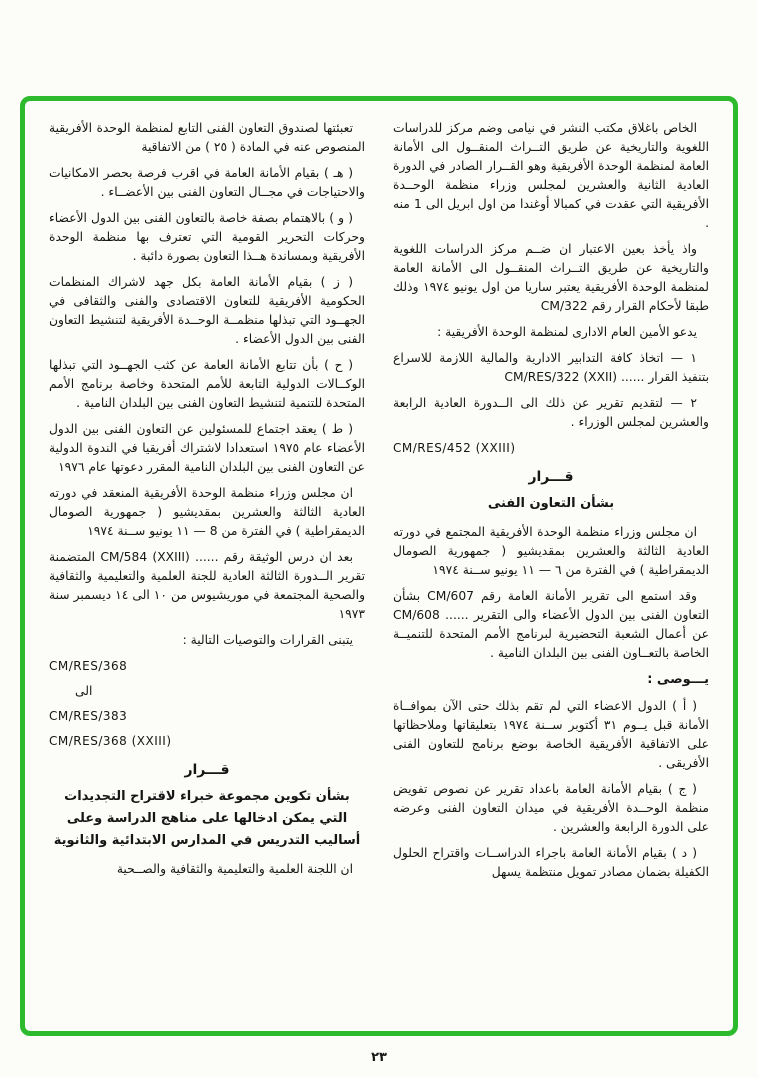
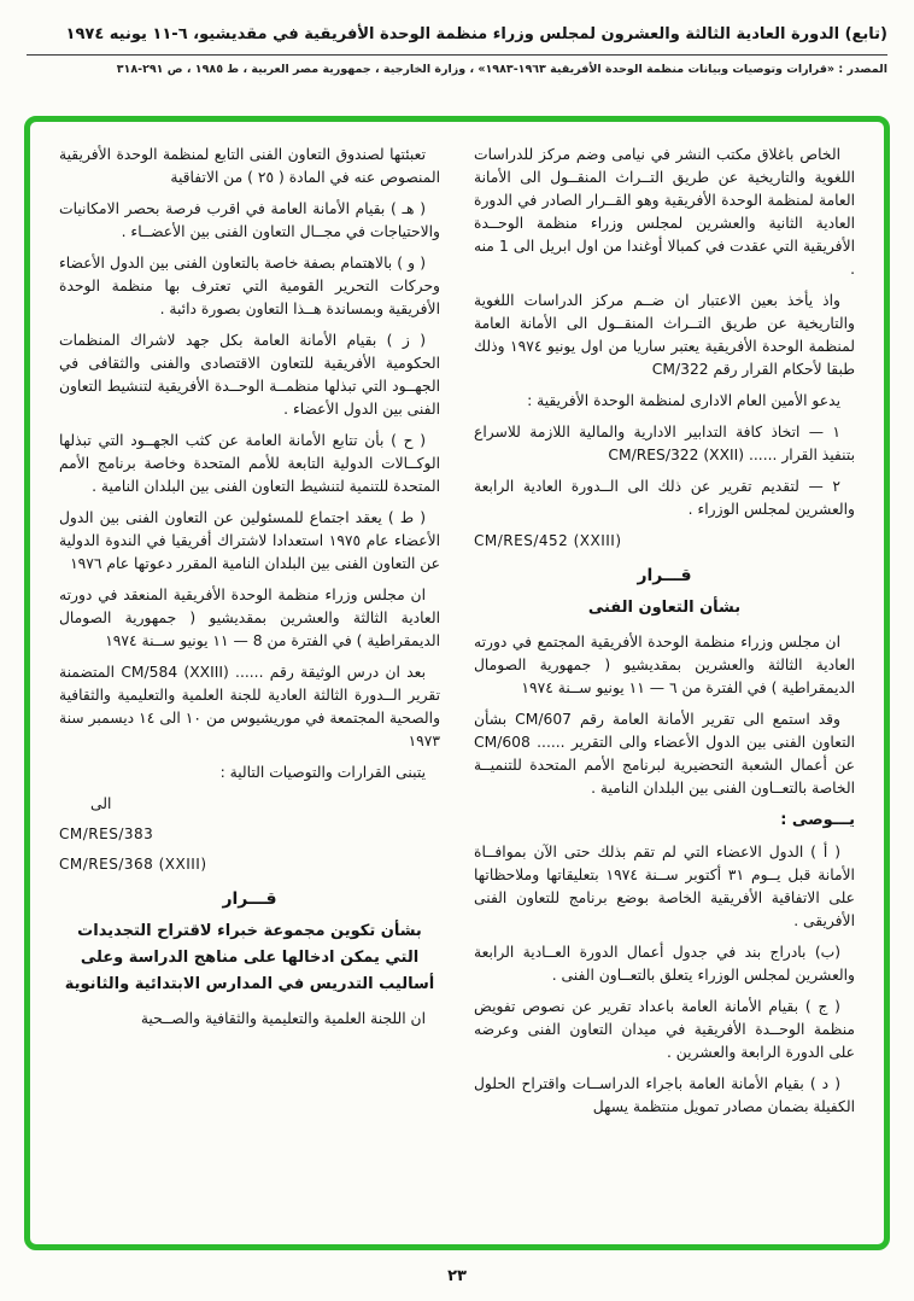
+ (تابع) الدورة العادية الثالثة والعشرون لمجلس وزراء منظمة الوحدة الأفريقية في مقديشيو، ٦-١١ يونيه ١٩٧٤
+ المصدر : «قرارات وتوصيات وبيانات منظمة الوحدة الأفريقية ١٩٦٣-١٩٨٣» ، وزارة الخارجية ، جمهورية مصر العربية ، ط ١٩٨٥ ، ص ٢٩١-٣١٨
  الخاص باغلاق مكتب النشر في نيامى وضم مركز للدراسات اللغوية والتاريخية عن طريق التــراث المنقــول الى الأمانة العامة لمنظمة الوحدة الأفريقية وهو القــرار الصادر في الدورة العادية الثانية والعشرين لمجلس وزراء منظمة الوحــدة الأفريقية التي عقدت في كمبالا أوغندا من اول ابريل الى 1 منه .
  واذ يأخذ بعين الاعتبار ان ضــم مركز الدراسات اللغوية والتاريخية عن طريق التــراث المنقــول الى الأمانة العامة لمنظمة الوحدة الأفريقية يعتبر ساريا من اول يونيو ١٩٧٤ وذلك طبقا لأحكام القرار رقم CM/322
  يدعو الأمين العام الادارى لمنظمة الوحدة الأفريقية :
  ١ — اتخاذ كافة التدابير الادارية والمالية اللازمة للاسراع بتنفيذ القرار ...... CM/RES/322 (XXII)
  ٢ — لتقديم تقرير عن ذلك الى الــدورة العادية الرابعة والعشرين لمجلس الوزراء .
  CM/RES/452 (XXIII)
  قـــرار
  بشأن التعاون الفنى
  ان مجلس وزراء منظمة الوحدة الأفريقية المجتمع في دورته العادية الثالثة والعشرين بمقديشيو ( جمهورية الصومال الديمقراطية ) في الفترة من ٦ — ١١ يونيو ســنة ١٩٧٤
  وقد استمع الى تقرير الأمانة العامة رقم CM/607 بشأن التعاون الفنى بين الدول الأعضاء والى التقرير ...... CM/608 عن أعمال الشعبة التحضيرية لبرنامج الأمم المتحدة للتنميــة الخاصة بالتعــاون الفنى بين البلدان النامية .
  يـــوصى :
  ( أ ) الدول الاعضاء التي لم تقم بذلك حتى الآن بموافــاة الأمانة قبل يــوم ٣١ أكتوبر ســنة ١٩٧٤ بتعليقاتها وملاحظاتها على الاتفاقية الأفريقية الخاصة بوضع برنامج للتعاون الفنى الأفريقى .
+ (ب) بادراج بند في جدول أعمال الدورة العــادية الرابعة والعشرين لمجلس الوزراء يتعلق بالتعــاون الفنى .
  ( ج ) بقيام الأمانة العامة باعداد تقرير عن نصوص تفويض منظمة الوحــدة الأفريقية في ميدان التعاون الفنى وعرضه على الدورة الرابعة والعشرين .
  ( د ) بقيام الأمانة العامة باجراء الدراســات واقتراح الحلول الكفيلة بضمان مصادر تمويل منتظمة يسهل
  تعبئتها لصندوق التعاون الفنى التابع لمنظمة الوحدة الأفريقية المنصوص عنه في المادة ( ٢٥ ) من الاتفاقية
  ( هـ ) بقيام الأمانة العامة في اقرب فرصة بحصر الامكانيات والاحتياجات في مجــال التعاون الفنى بين الأعضــاء .
  ( و ) بالاهتمام بصفة خاصة بالتعاون الفنى بين الدول الأعضاء وحركات التحرير القومية التي تعترف بها منظمة الوحدة الأفريقية وبمساندة هــذا التعاون بصورة دائبة .
  ( ز ) بقيام الأمانة العامة بكل جهد لاشراك المنظمات الحكومية الأفريقية للتعاون الاقتصادى والفنى والثقافى في الجهــود التي تبذلها منظمــة الوحــدة الأفريقية لتنشيط التعاون الفنى بين الدول الأعضاء .
  ( ح ) بأن تتابع الأمانة العامة عن كثب الجهــود التي تبذلها الوكــالات الدولية التابعة للأمم المتحدة وخاصة برنامج الأمم المتحدة للتنمية لتنشيط التعاون الفنى بين البلدان النامية .
  ( ط ) يعقد اجتماع للمسئولين عن التعاون الفنى بين الدول الأعضاء عام ١٩٧٥ استعدادا لاشتراك أفريقيا في الندوة الدولية عن التعاون الفنى بين البلدان النامية المقرر دعوتها عام ١٩٧٦
  ان مجلس وزراء منظمة الوحدة الأفريقية المنعقد في دورته العادية الثالثة والعشرين بمقديشيو ( جمهورية الصومال الديمقراطية ) في الفترة من 8 — ١١ يونيو ســنة ١٩٧٤
  بعد ان درس الوثيقة رقم ...... CM/584 (XXIII) المتضمنة تقرير الــدورة الثالثة العادية للجنة العلمية والتعليمية والثقافية والصحية المجتمعة في موريشيوس من ١٠ الى ١٤ ديسمبر سنة ١٩٧٣
  يتبنى القرارات والتوصيات التالية :
- CM/RES/368
  الى
  CM/RES/383
  CM/RES/368 (XXIII)
  قـــرار
  بشأن تكوين مجموعة خبراء لاقتراح التجديدات التي يمكن ادخالها على مناهج الدراسة وعلى أساليب التدريس في المدارس الابتدائية والثانوية
  ان اللجنة العلمية والتعليمية والثقافية والصــحية
  ٢٣
